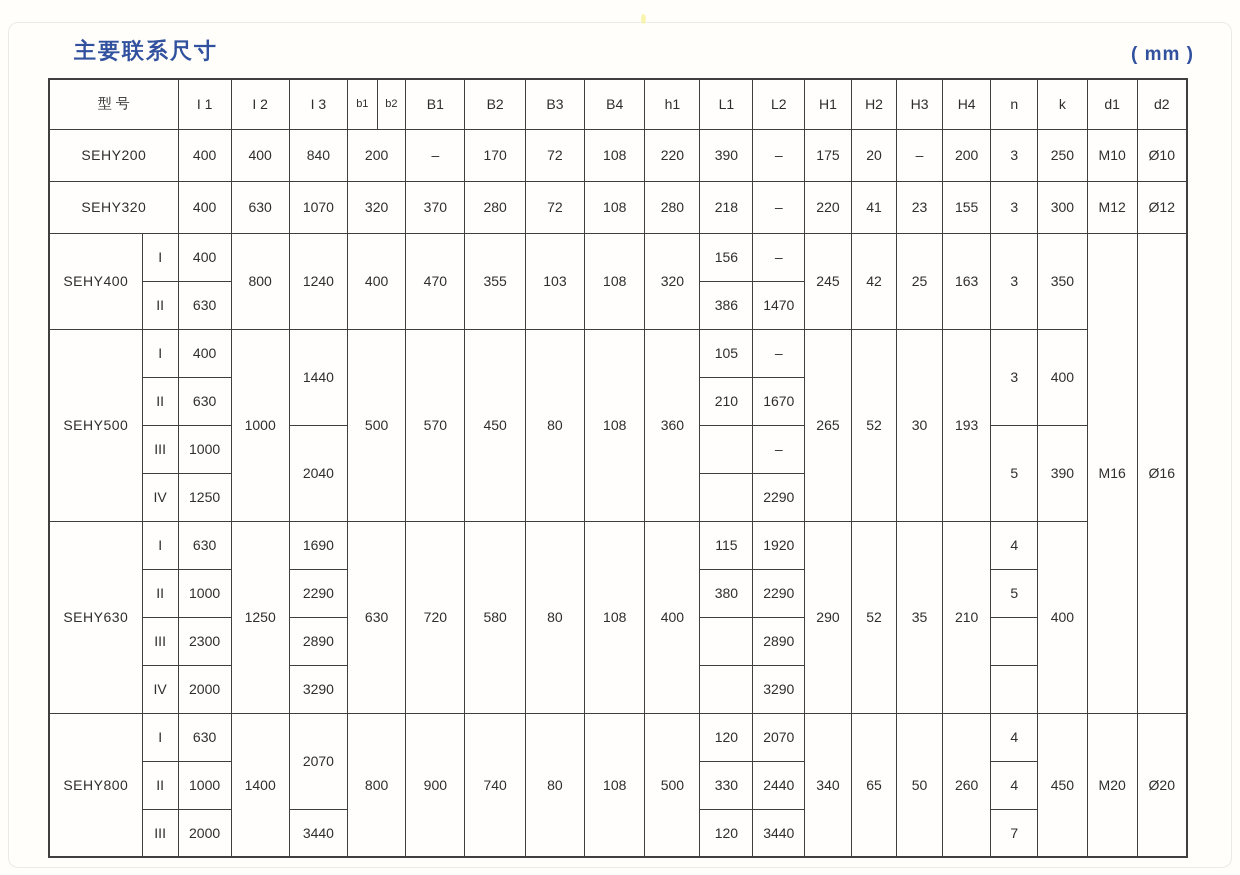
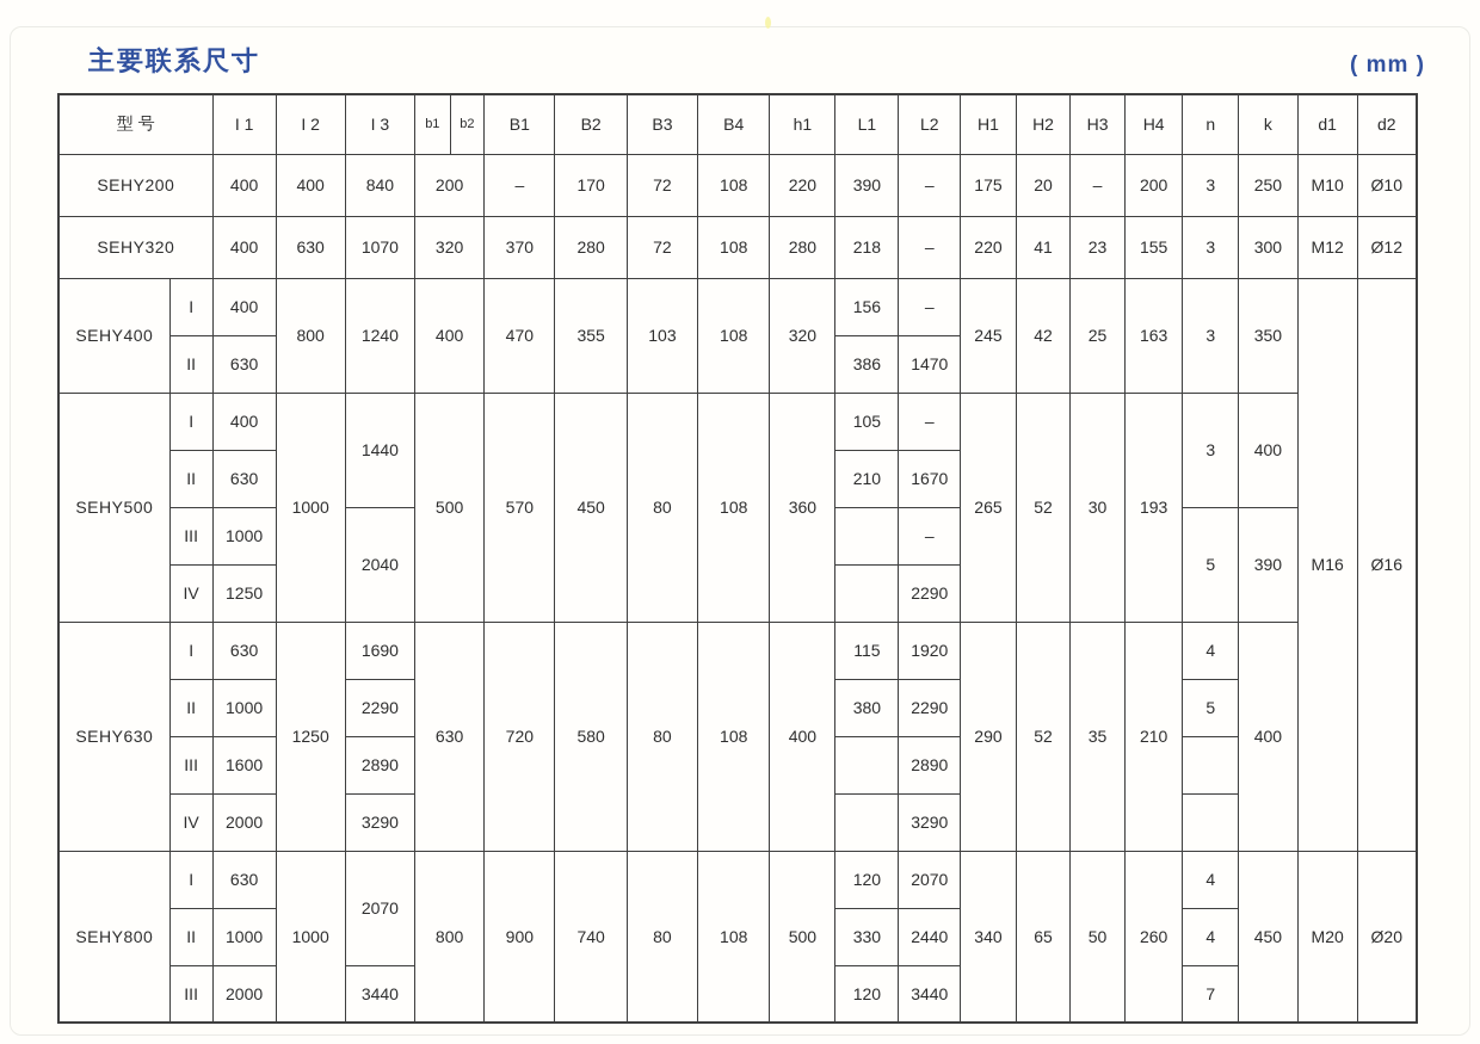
  主要联系尺寸
  ( mm )
  型 号	I 1	I 2	I 3	b1	b2	B1	B2	B3	B4	h1	L1	L2	H1	H2	H3	H4	n	k	d1	d2
  SEHY200	400	400	840	200	–	170	72	108	220	390	–	175	20	–	200	3	250	M10	Ø10
  SEHY320	400	630	1070	320	370	280	72	108	280	218	–	220	41	23	155	3	300	M12	Ø12
  SEHY400	I	400	800	1240	400	470	355	103	108	320	156	–	245	42	25	163	3	350	M16	Ø16
  II	630	386	1470
  SEHY500	I	400	1000	1440	500	570	450	80	108	360	105	–	265	52	30	193	3	400
  II	630	210	1670
  III	1000	2040		–	5	390
  IV	1250		2290
  SEHY630	I	630	1250	1690	630	720	580	80	108	400	115	1920	290	52	35	210	4	400
  II	1000	2290	380	2290	5
- III	2300	2890		2890
+ III	1600	2890		2890
  IV	2000	3290		3290
- SEHY800	I	630	1400	2070	800	900	740	80	108	500	120	2070	340	65	50	260	4	450	M20	Ø20
+ SEHY800	I	630	1000	2070	800	900	740	80	108	500	120	2070	340	65	50	260	4	450	M20	Ø20
  II	1000	330	2440	4
  III	2000	3440	120	3440	7
